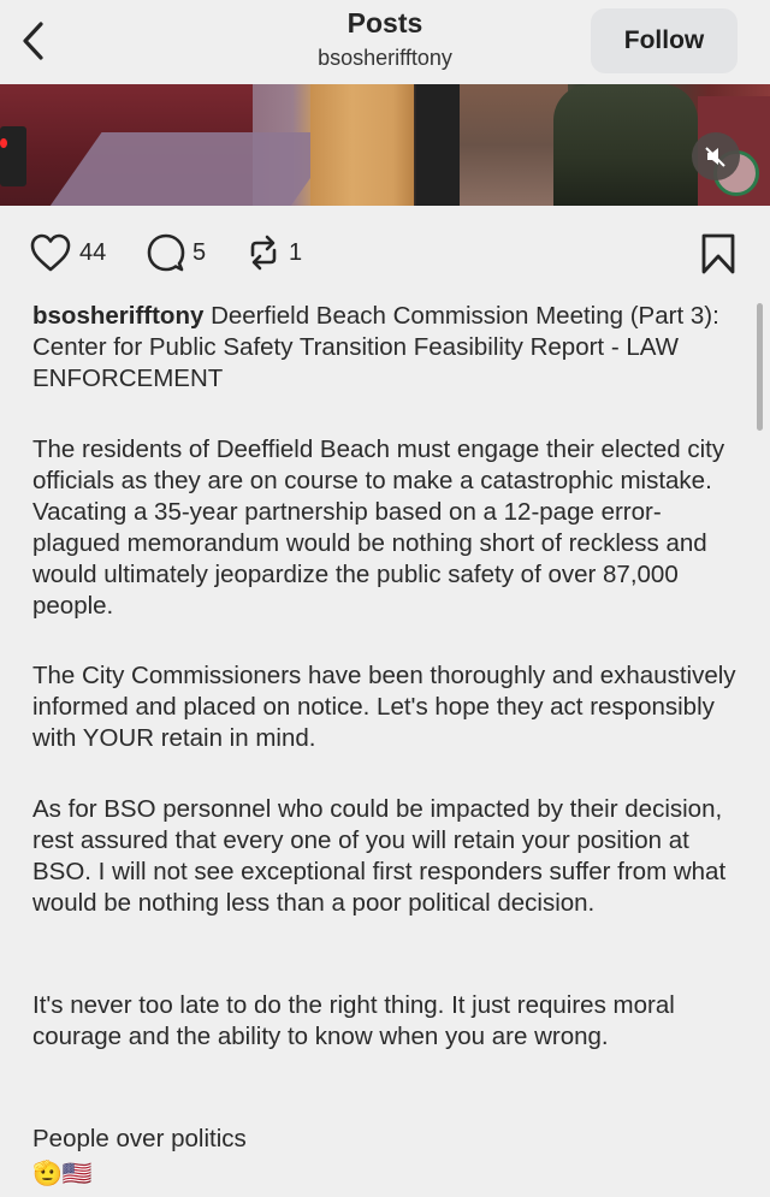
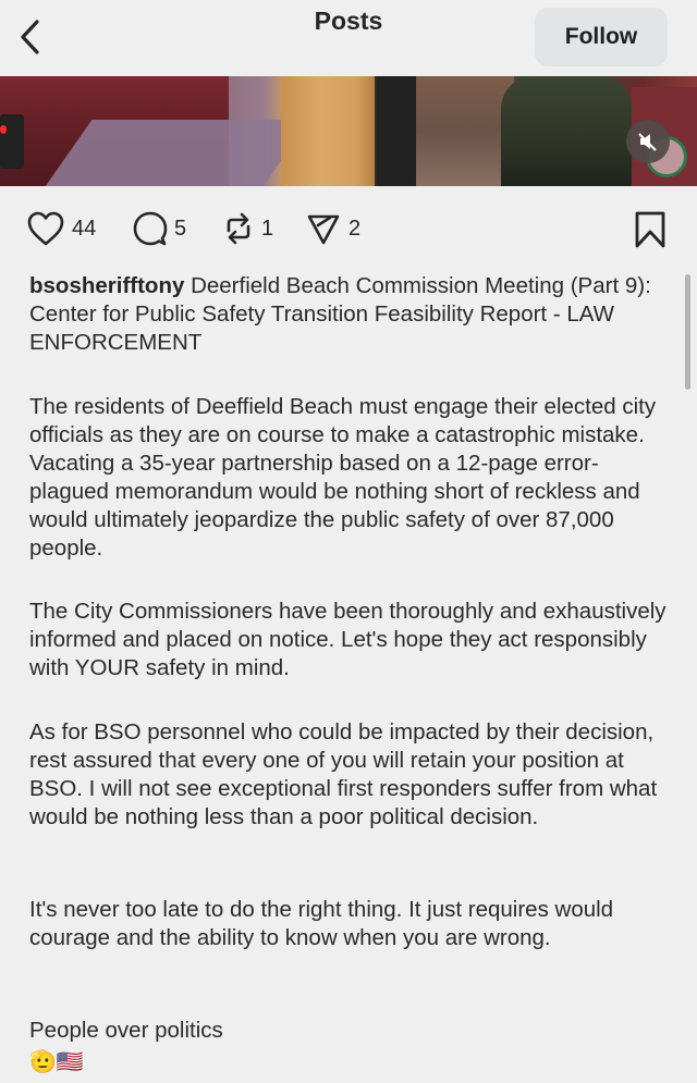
  Posts
- bsosherifftony
  Follow
  44
  5
  1
+ 2
- bsosherifftony Deerfield Beach Commission Meeting (Part 3): Center for Public Safety Transition Feasibility Report - LAW ENFORCEMENT
+ bsosherifftony Deerfield Beach Commission Meeting (Part 9): Center for Public Safety Transition Feasibility Report - LAW ENFORCEMENT
  The residents of Deeffield Beach must engage their elected city officials as they are on course to make a catastrophic mistake. Vacating a 35-year partnership based on a 12-page error-plagued memorandum would be nothing short of reckless and would ultimately jeopardize the public safety of over 87,000 people.
- The City Commissioners have been thoroughly and exhaustively informed and placed on notice. Let's hope they act responsibly with YOUR retain in mind.
+ The City Commissioners have been thoroughly and exhaustively informed and placed on notice. Let's hope they act responsibly with YOUR safety in mind.
  As for BSO personnel who could be impacted by their decision, rest assured that every one of you will retain your position at BSO. I will not see exceptional first responders suffer from what would be nothing less than a poor political decision.
- It's never too late to do the right thing. It just requires moral courage and the ability to know when you are wrong.
+ It's never too late to do the right thing. It just requires would courage and the ability to know when you are wrong.
  People over politics
  🫡🇺🇸
